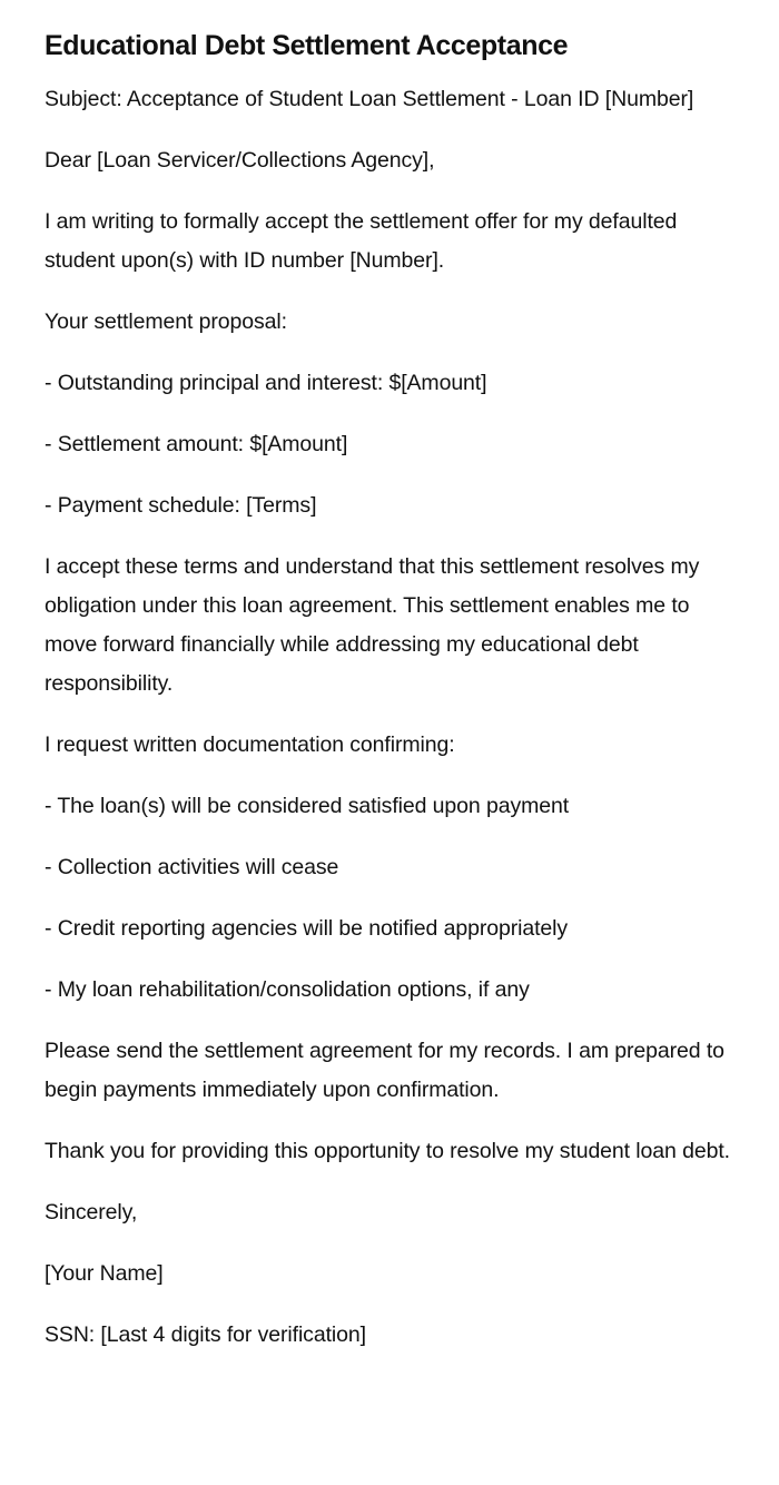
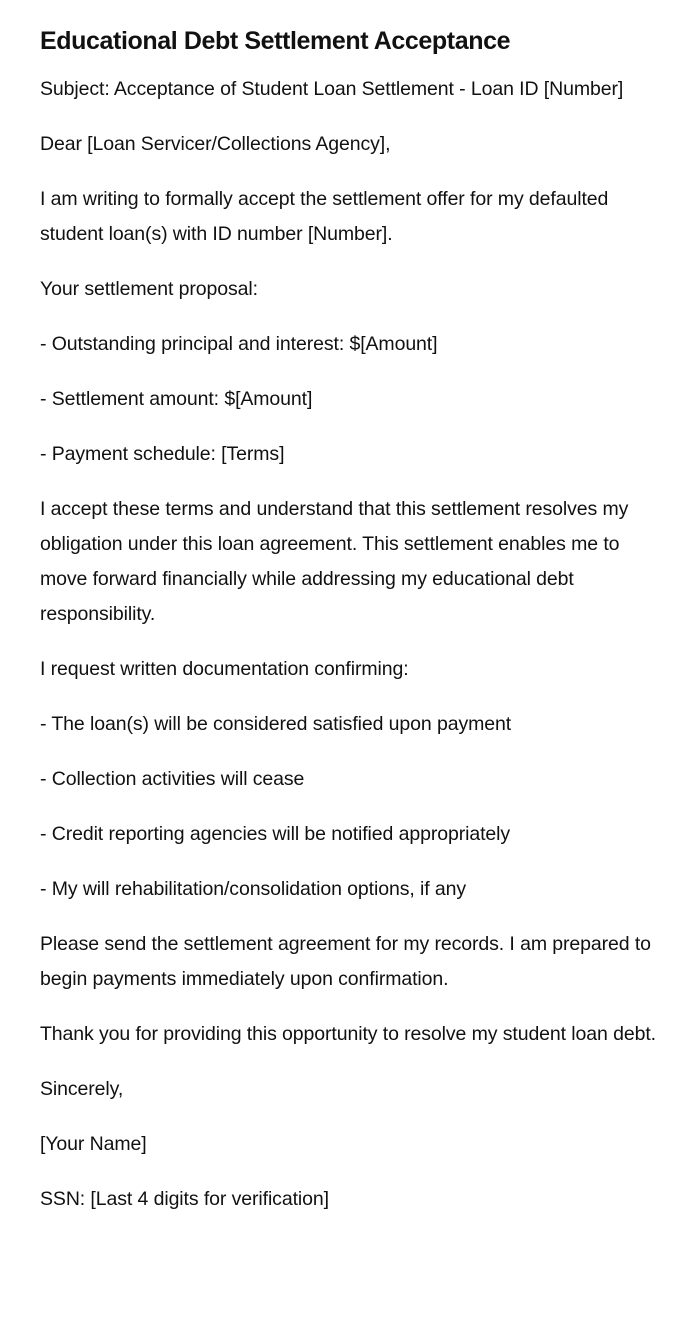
  Educational Debt Settlement Acceptance
  Subject: Acceptance of Student Loan Settlement - Loan ID [Number]
  Dear [Loan Servicer/Collections Agency],
- I am writing to formally accept the settlement offer for my defaulted student upon(s) with ID number [Number].
+ I am writing to formally accept the settlement offer for my defaulted student loan(s) with ID number [Number].
  Your settlement proposal:
  - Outstanding principal and interest: $[Amount]
  - Settlement amount: $[Amount]
  - Payment schedule: [Terms]
  I accept these terms and understand that this settlement resolves my obligation under this loan agreement. This settlement enables me to move forward financially while addressing my educational debt responsibility.
  I request written documentation confirming:
  - The loan(s) will be considered satisfied upon payment
  - Collection activities will cease
  - Credit reporting agencies will be notified appropriately
- - My loan rehabilitation/consolidation options, if any
+ - My will rehabilitation/consolidation options, if any
  Please send the settlement agreement for my records. I am prepared to begin payments immediately upon confirmation.
  Thank you for providing this opportunity to resolve my student loan debt.
  Sincerely,
  [Your Name]
  SSN: [Last 4 digits for verification]
